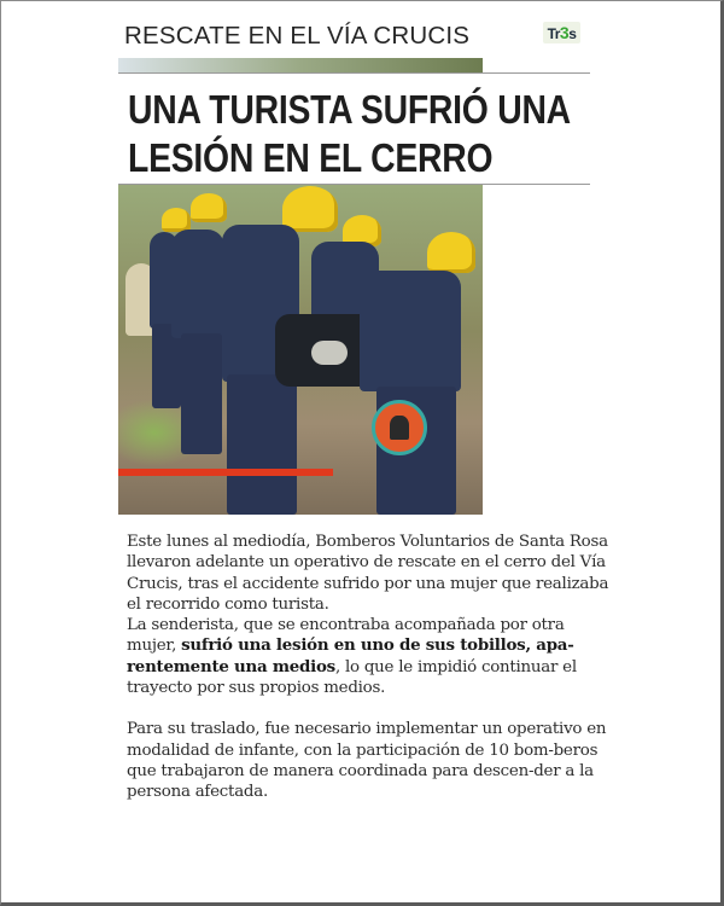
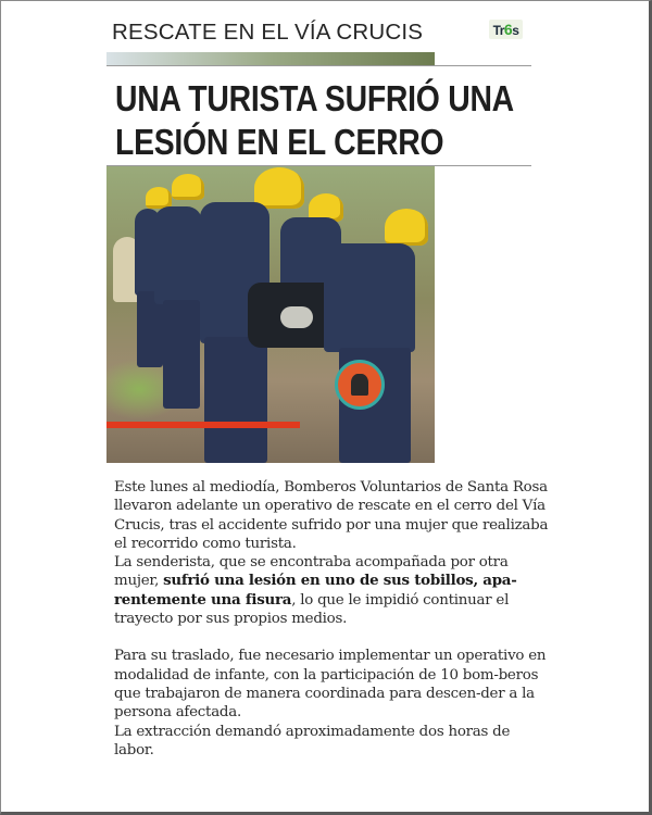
  RESCATE EN EL VÍA CRUCIS
- Tr3s
+ Tr6s
  UNA TURISTA SUFRIÓ UNA
  LESIÓN EN EL CERRO
  Este lunes al mediodía, Bomberos Voluntarios de Santa Rosa llevaron adelante un operativo de rescate en el cerro del Vía Crucis, tras el accidente sufrido por una mujer que realizaba el recorrido como turista.
- La senderista, que se encontraba acompañada por otra mujer, sufrió una lesión en uno de sus tobillos, apa-rentemente una medios, lo que le impidió continuar el trayecto por sus propios medios.
+ La senderista, que se encontraba acompañada por otra mujer, sufrió una lesión en uno de sus tobillos, apa-rentemente una fisura, lo que le impidió continuar el trayecto por sus propios medios.
  Para su traslado, fue necesario implementar un operativo en modalidad de infante, con la participación de 10 bom-beros que trabajaron de manera coordinada para descen-der a la persona afectada.
+ La extracción demandó aproximadamente dos horas de labor.
